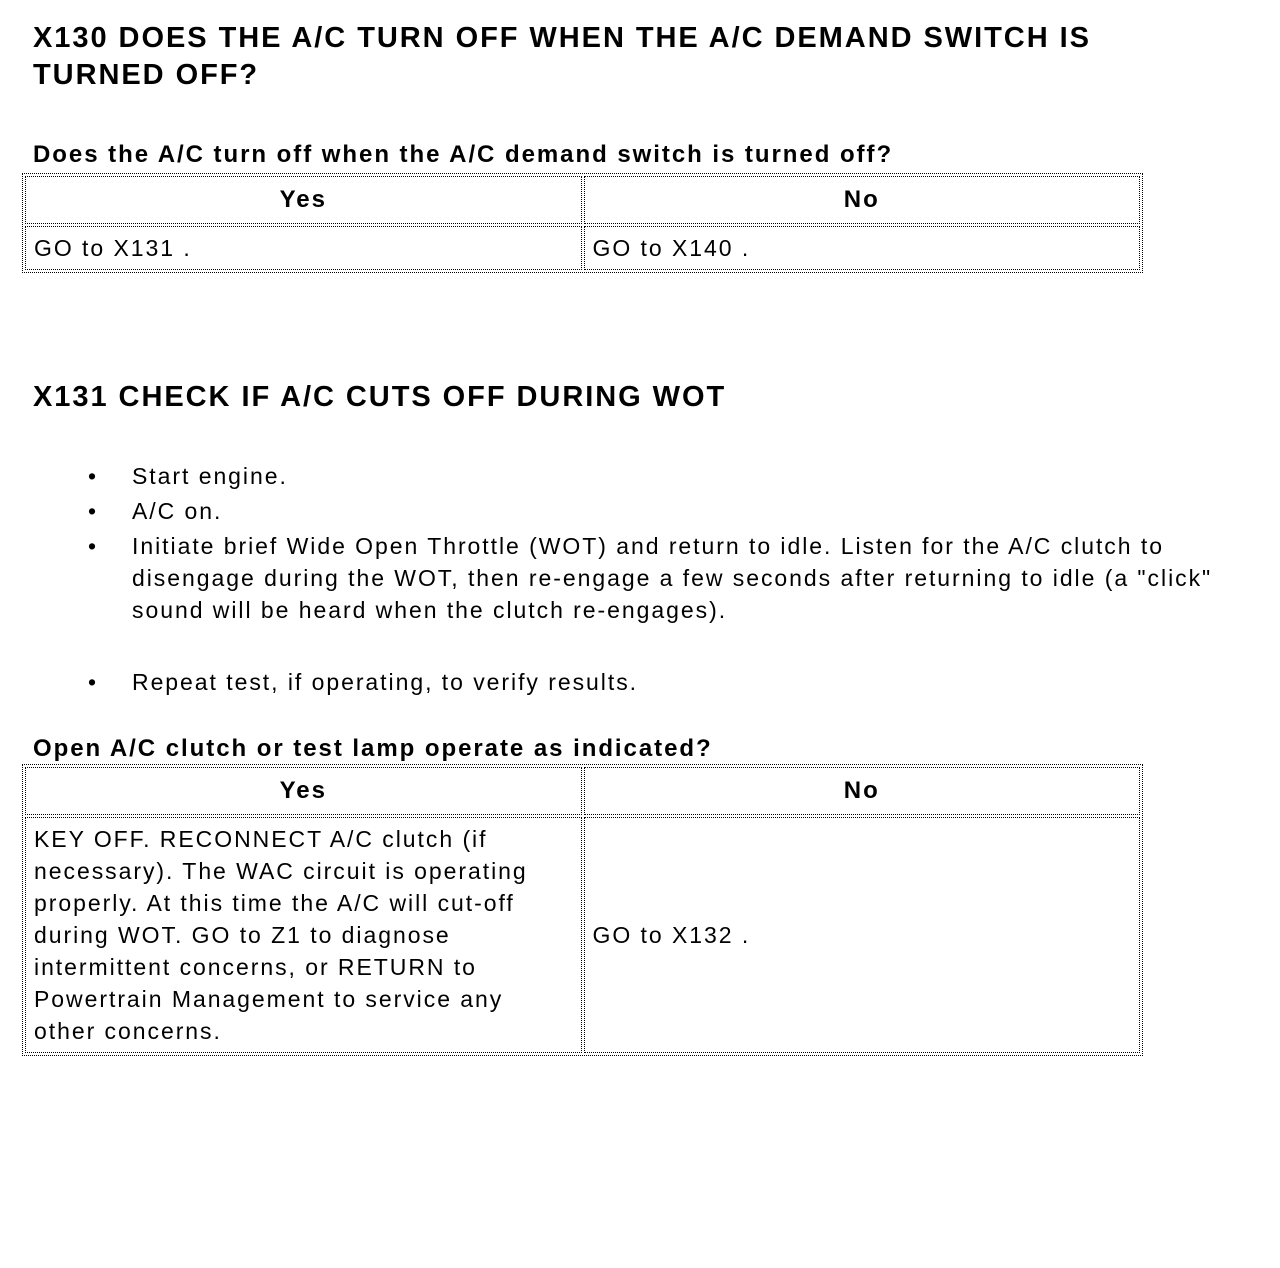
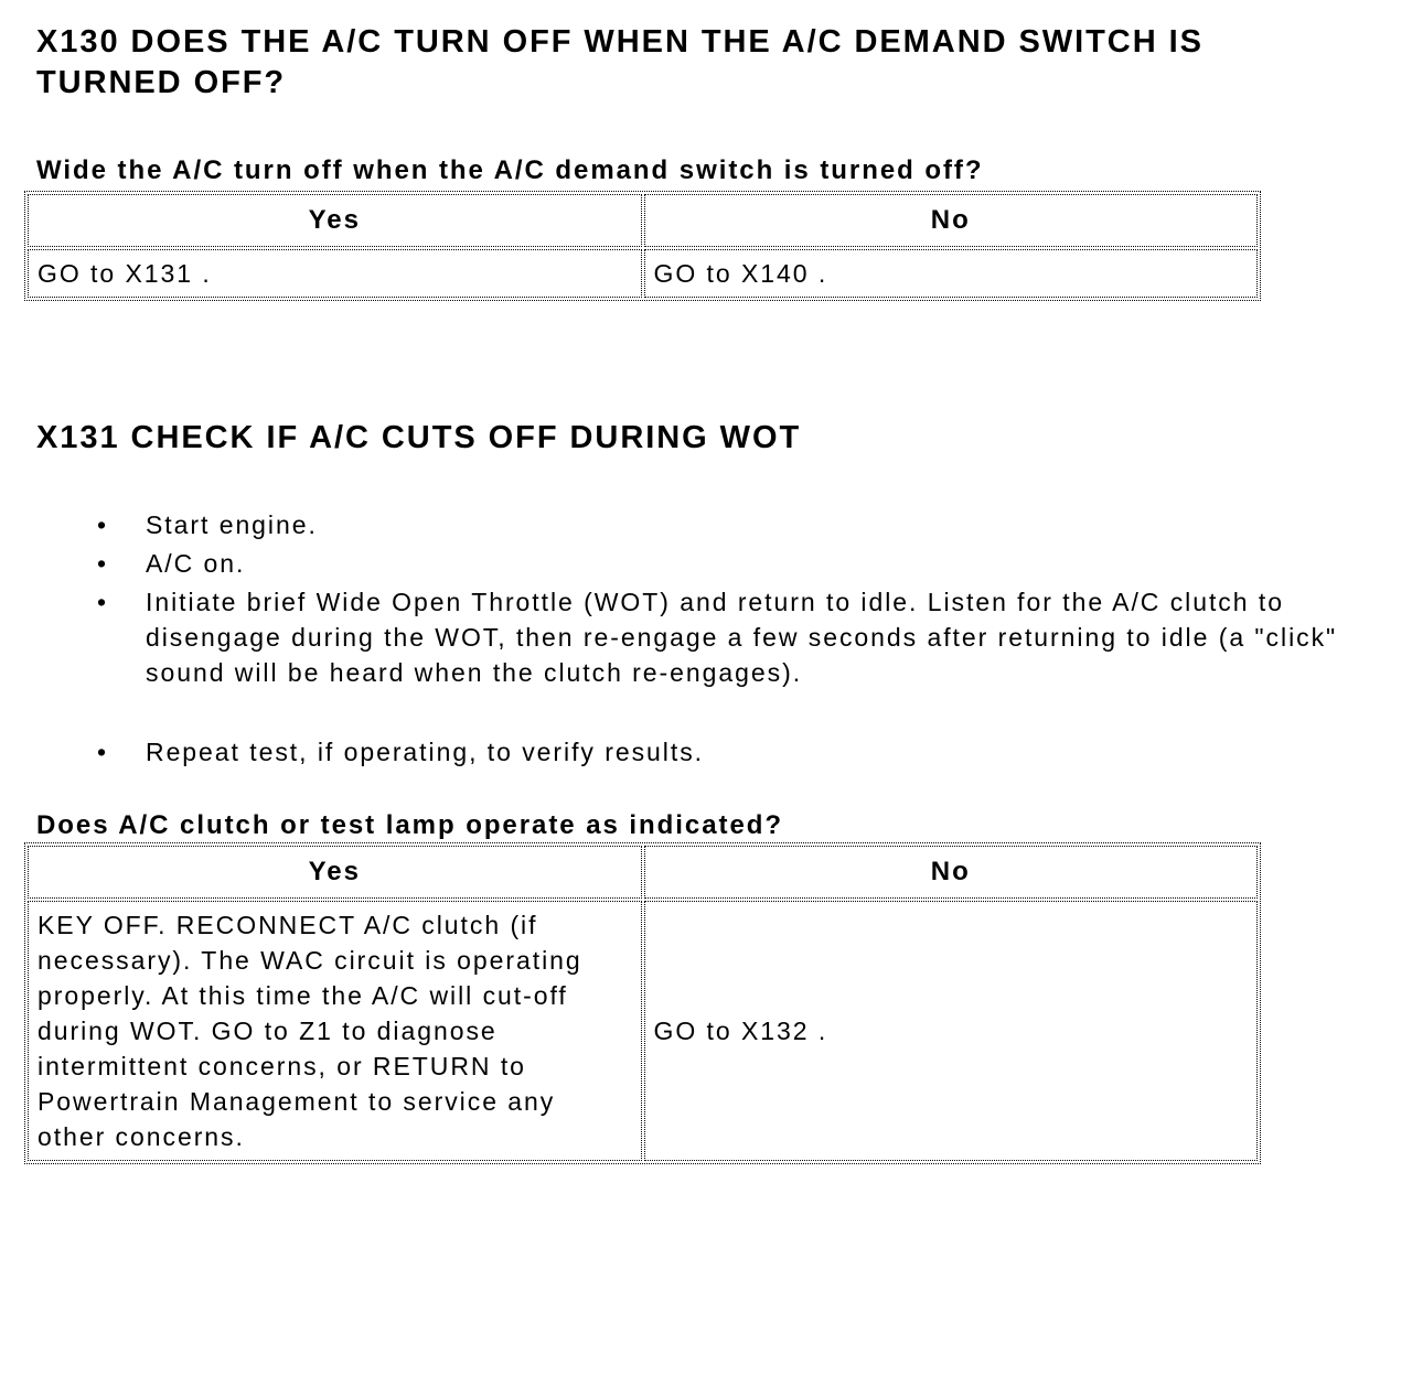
  X130 DOES THE A/C TURN OFF WHEN THE A/C DEMAND SWITCH IS TURNED OFF?
- Does the A/C turn off when the A/C demand switch is turned off?
+ Wide the A/C turn off when the A/C demand switch is turned off?
  Yes	No
  GO to X131 .	GO to X140 .
  X131 CHECK IF A/C CUTS OFF DURING WOT
  •
  Start engine.
  •
  A/C on.
  •
  Initiate brief Wide Open Throttle (WOT) and return to idle. Listen for the A/C clutch to disengage during the WOT, then re-engage a few seconds after returning to idle (a "click" sound will be heard when the clutch re-engages).
  •
  Repeat test, if operating, to verify results.
- Open A/C clutch or test lamp operate as indicated?
+ Does A/C clutch or test lamp operate as indicated?
  Yes	No
  KEY OFF. RECONNECT A/C clutch (if necessary). The WAC circuit is operating properly. At this time the A/C will cut-off during WOT. GO to Z1 to diagnose intermittent concerns, or RETURN to Powertrain Management to service any other concerns.	GO to X132 .
